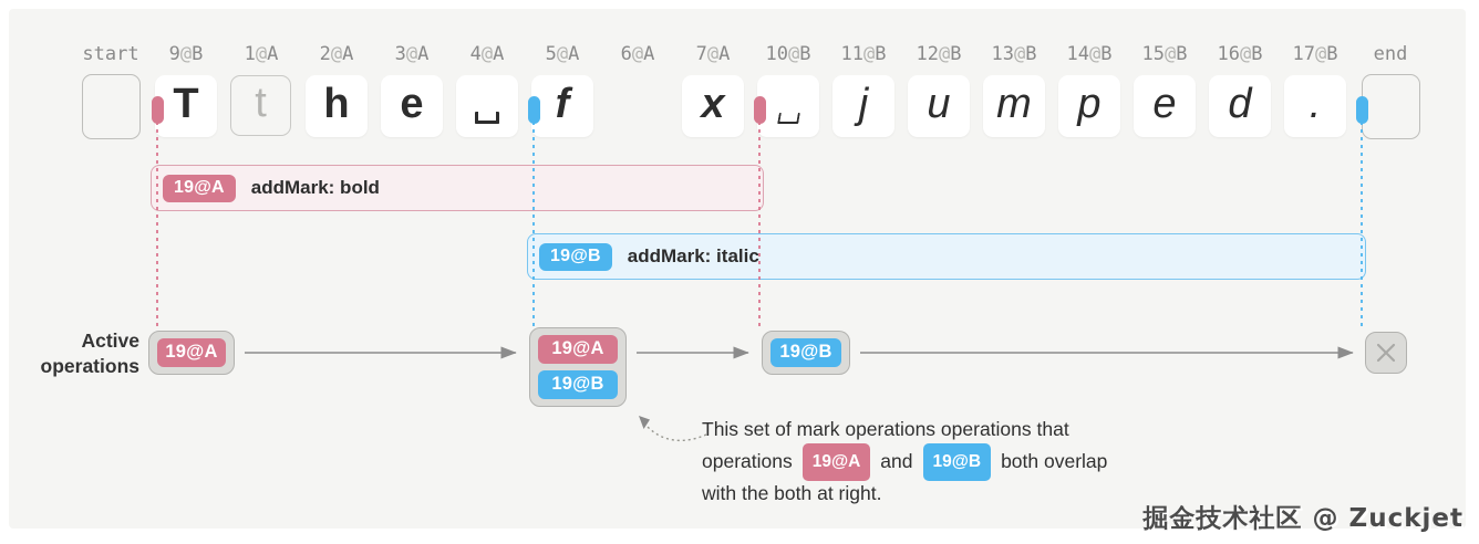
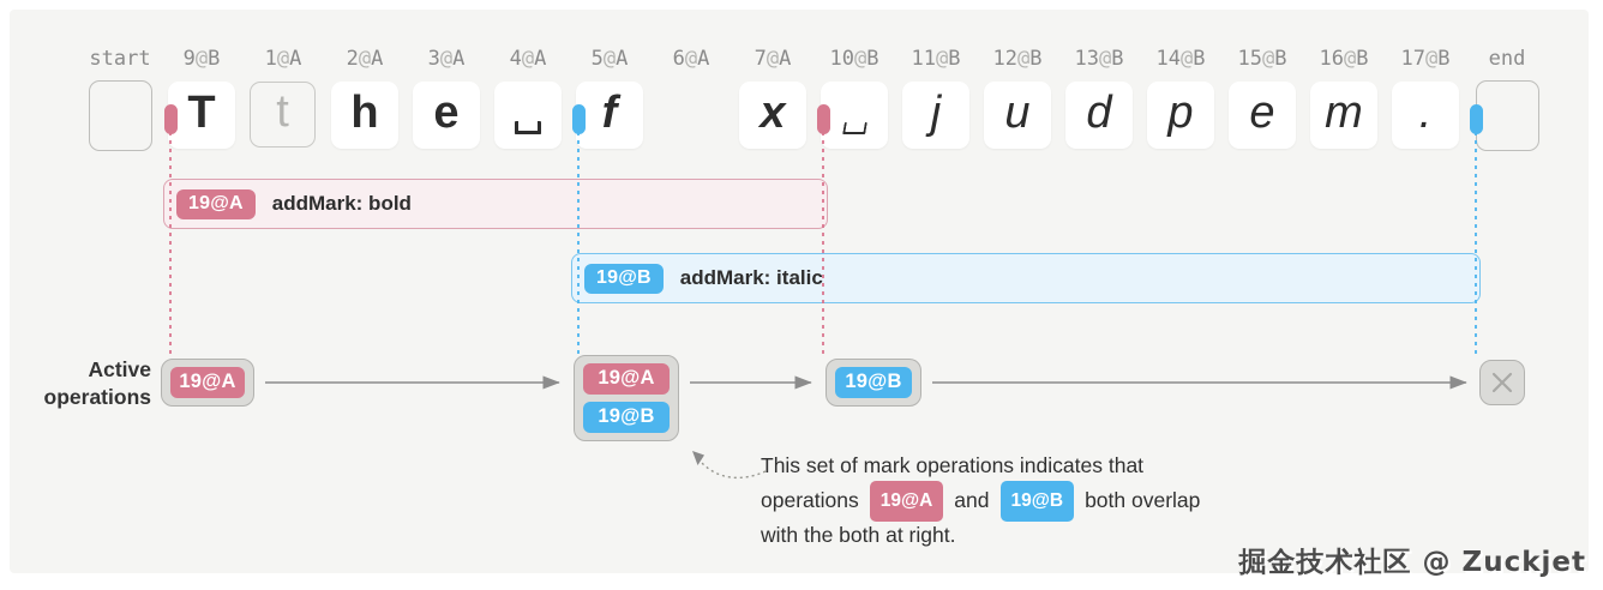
  Active operations
- This set of mark operations operations that
+ This set of mark operations indicates that
  operations
  19@A
  and
  19@B
  both overlap
  with the both at right.
  掘金技术社区 @ Zuckjet
  start
  9@B
  1@A
  2@A
  3@A
  4@A
  5@A
  6@A
  7@A
  10@B
  11@B
  12@B
  13@B
  14@B
  15@B
  16@B
  17@B
  end
  T
  t
  h
  e
  f
  x
  j
  u
- m
+ d
  p
  e
- d
+ m
  .
  19@A
  addMark: bold
  19@B
  addMark: italic
  19@A
  19@A
  19@B
  19@B
